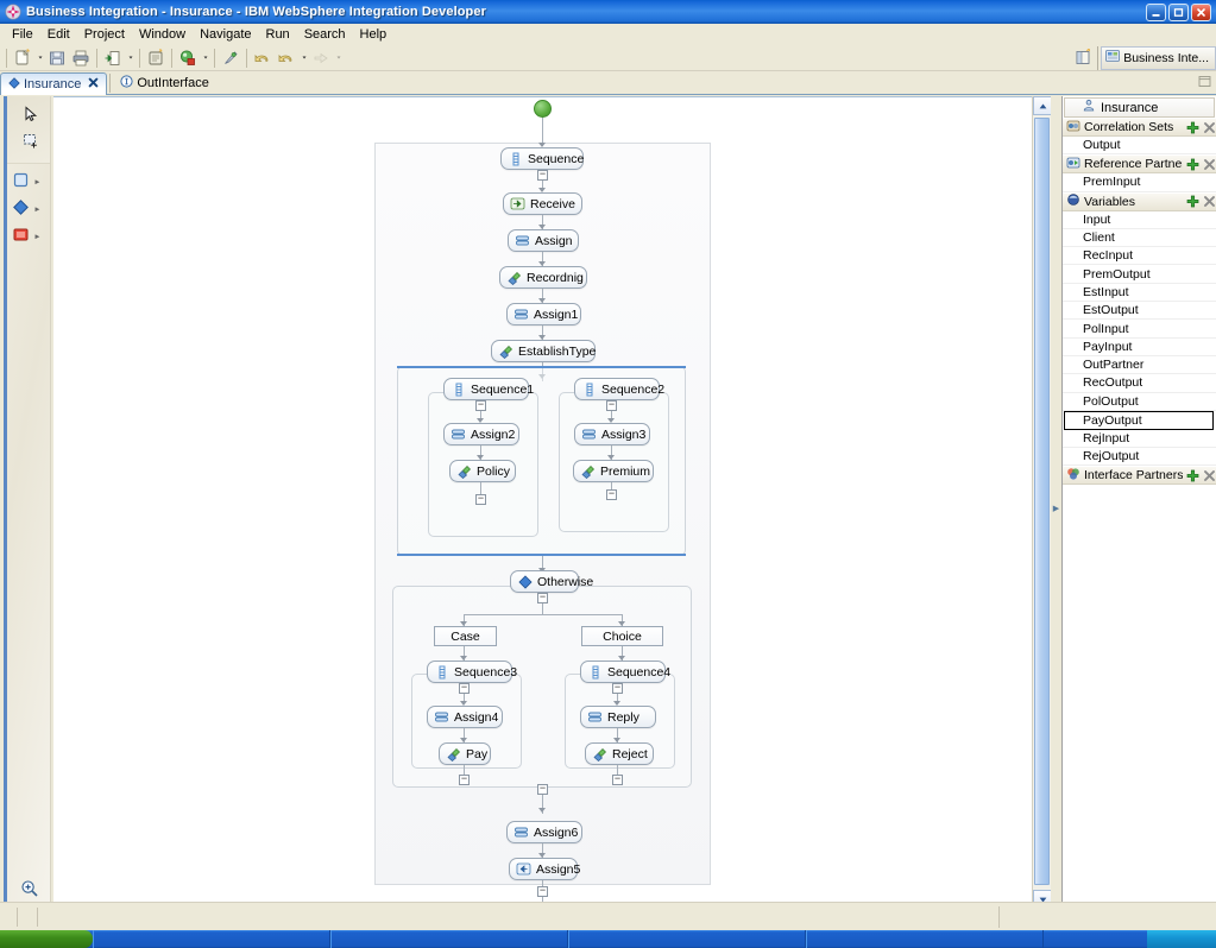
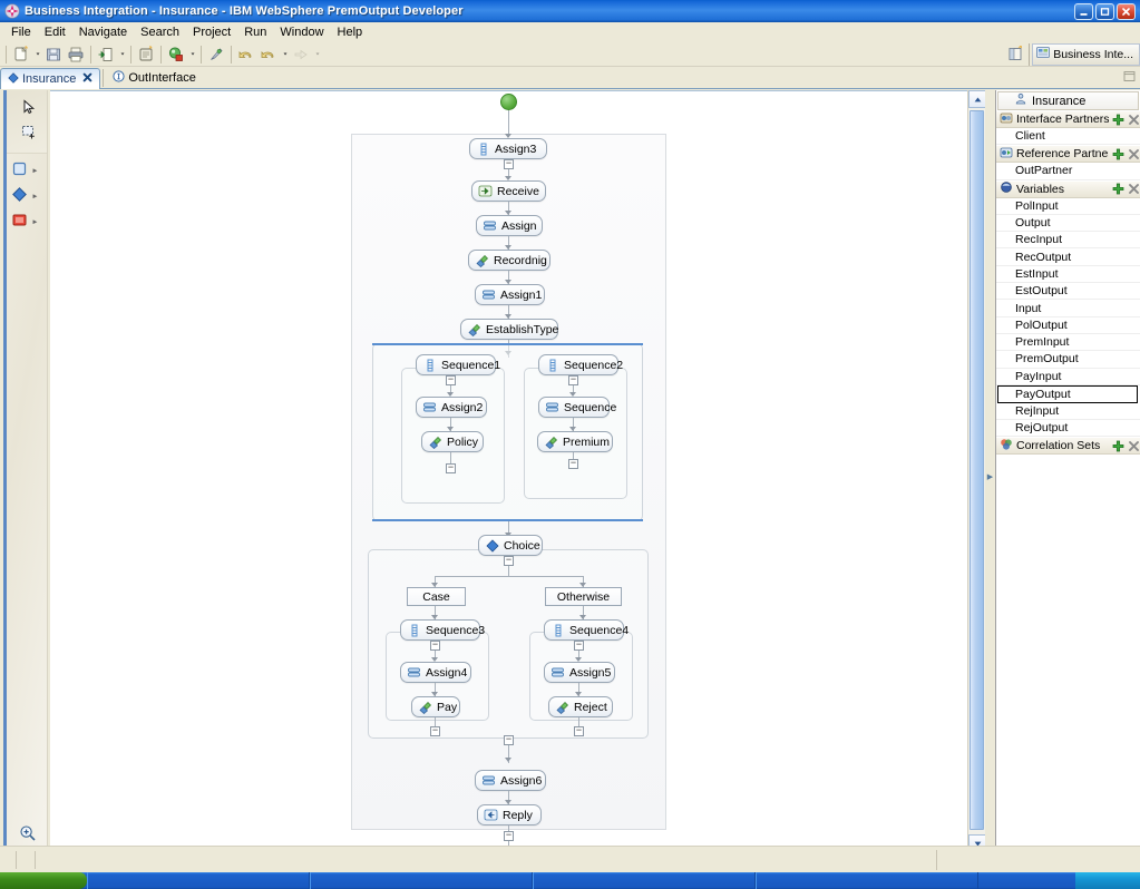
- Business Integration - Insurance - IBM WebSphere Integration Developer
+ Business Integration - Insurance - IBM WebSphere PremOutput Developer
  File
  Edit
- Project
+ Navigate
- Window
+ Search
- Navigate
+ Project
  Run
- Search
+ Window
  Help
  Business Inte...
  Insurance
  OutInterface
- Sequence
+ Assign3
  Receive
  Assign
  Recordnig
  Assign1
  EstablishType
  Sequence1
  Assign2
  Policy
  Sequence2
- Assign3
+ Sequence
  Premium
- Otherwise
+ Choice
  Case
- Choice
+ Otherwise
  Sequence3
  Assign4
  Pay
  Sequence4
- Reply
+ Assign5
  Reject
  Assign6
- Assign5
+ Reply
  Insurance
- Correlation Sets
+ Interface Partners
- Output
+ Client
  Reference Partne
- PremInput
+ OutPartner
  Variables
- Input
+ PolInput
- Client
+ Output
  RecInput
- PremOutput
+ RecOutput
  EstInput
  EstOutput
- PolInput
+ Input
- PayInput
+ PolOutput
- OutPartner
+ PremInput
- RecOutput
+ PremOutput
- PolOutput
+ PayInput
  PayOutput
  RejInput
  RejOutput
- Interface Partners
+ Correlation Sets
